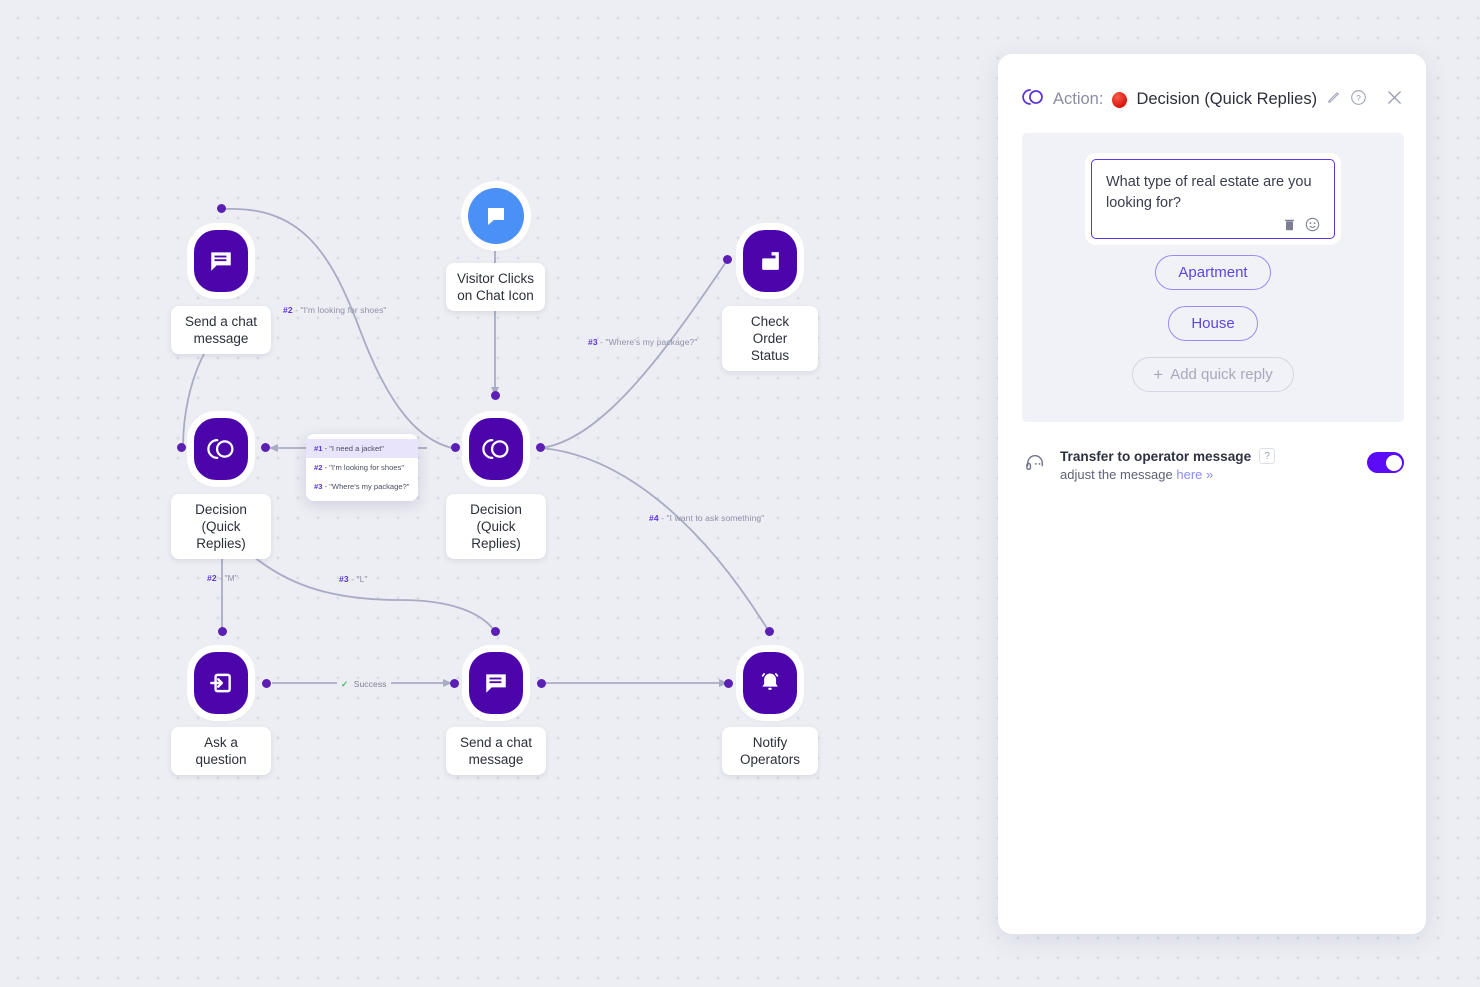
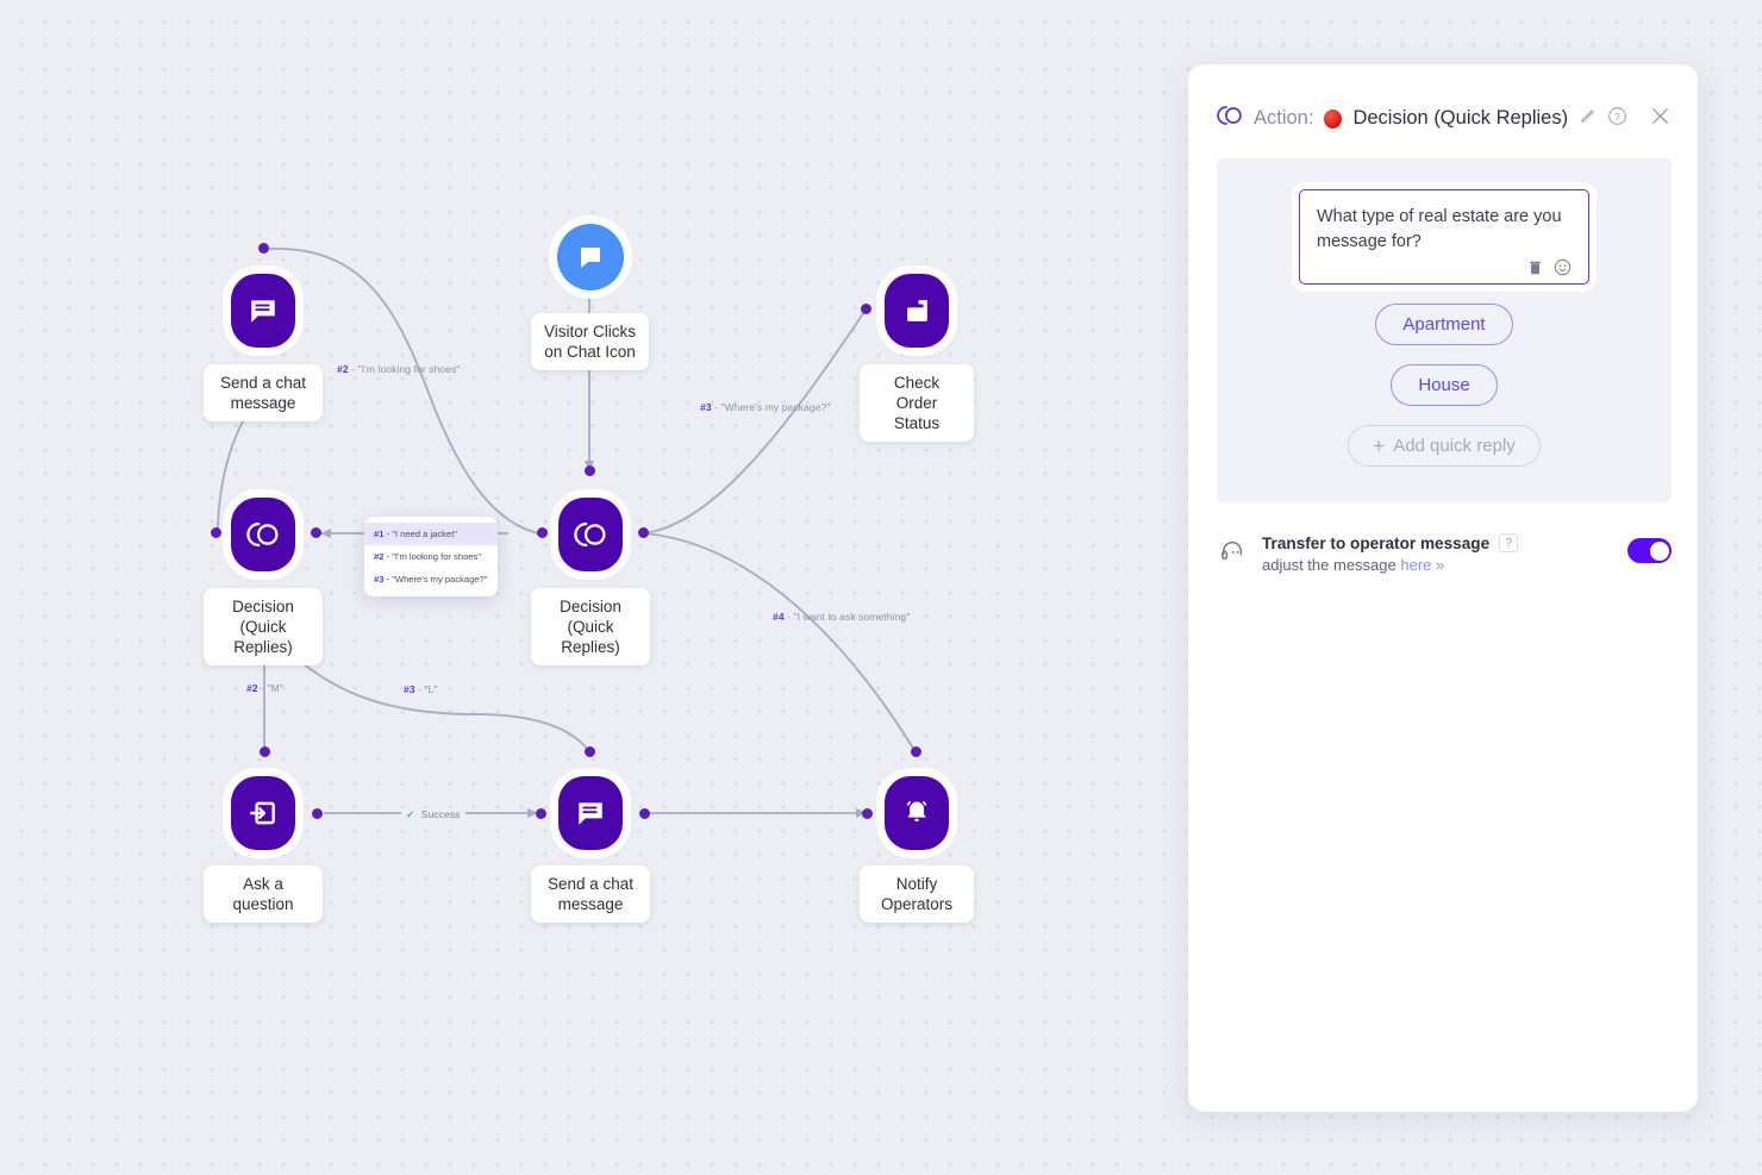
  Send a chat
  message
  Visitor Clicks
  on Chat Icon
  Check Order
  Status
  Decision (Quick
  Replies)
  Decision (Quick
  Replies)
  Ask a question
  Send a chat
  message
  Notify
  Operators
  #2 - "I'm looking for shoes"
  #3 - "Where's my package?"
  #4 - "I want to ask something"
  #2 - "M"
  #3 - "L"
  ✓ Success
  #1 - "I need a jacket"
  #2 - "I'm looking for shoes"
  #3 - "Where's my package?"
  Action:
  Decision (Quick Replies)
  ?
- What type of real estate are you looking for?
+ What type of real estate are you message for?
  Apartment
  House
  +
  Add quick reply
  Transfer to operator message
  ?
  adjust the message here »
